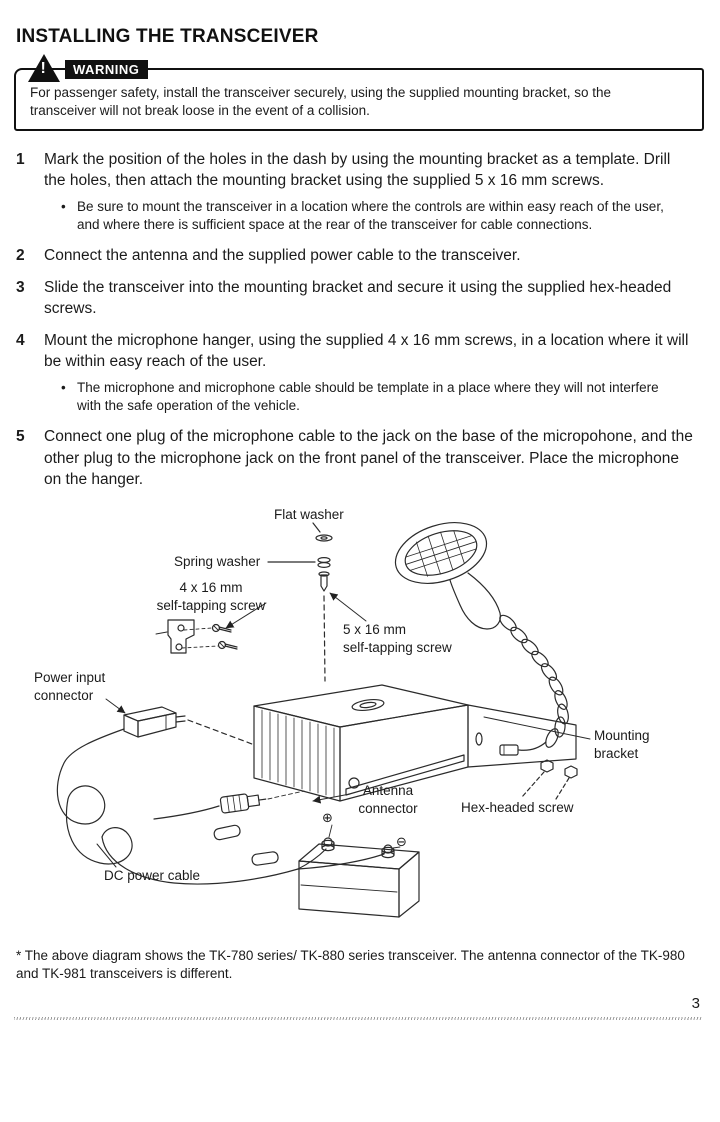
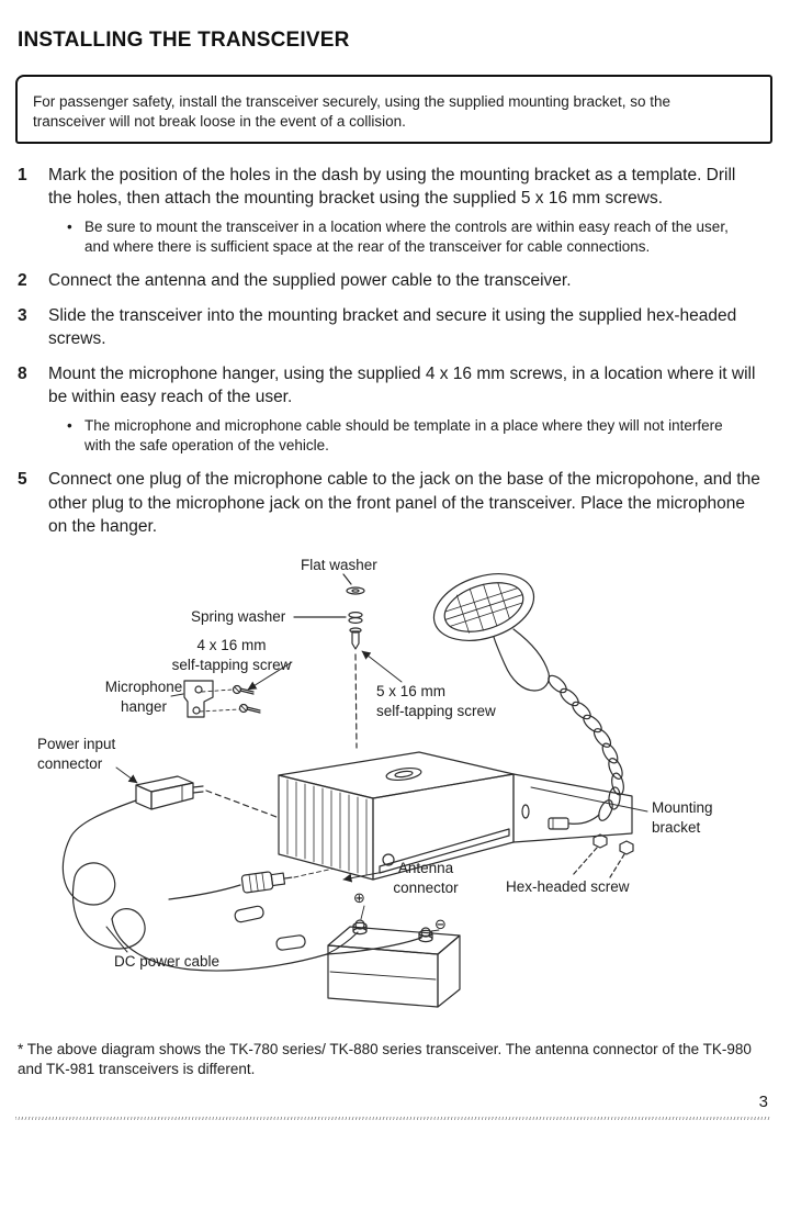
  INSTALLING THE TRANSCEIVER
- !
- WARNING
  For passenger safety, install the transceiver securely, using the supplied mounting bracket, so the transceiver will not break loose in the event of a collision.
  1
  Mark the position of the holes in the dash by using the mounting bracket as a template. Drill the holes, then attach the mounting bracket using the supplied 5 x 16 mm screws.
  •
  Be sure to mount the transceiver in a location where the controls are within easy reach of the user, and where there is sufficient space at the rear of the transceiver for cable connections.
  2
  Connect the antenna and the supplied power cable to the transceiver.
  3
  Slide the transceiver into the mounting bracket and secure it using the supplied hex-headed screws.
- 4
+ 8
  Mount the microphone hanger, using the supplied 4 x 16 mm screws, in a location where it will be within easy reach of the user.
  •
  The microphone and microphone cable should be template in a place where they will not interfere with the safe operation of the vehicle.
  5
  Connect one plug of the microphone cable to the jack on the base of the micropohone, and the other plug to the microphone jack on the front panel of the transceiver. Place the microphone on the hanger.
  Flat washer
  Spring washer
  4 x 16 mm
  self-tapping screw
+ Microphone
+ hanger
  Power input
  connector
  5 x 16 mm
  self-tapping screw
  Mounting
  bracket
  Antenna
  connector
  Hex-headed screw
  DC power cable
  ⊕
  ⊖
  * The above diagram shows the TK-780 series/ TK-880 series transceiver. The antenna connector of the TK-980 and TK-981 transceivers is different.
  3
